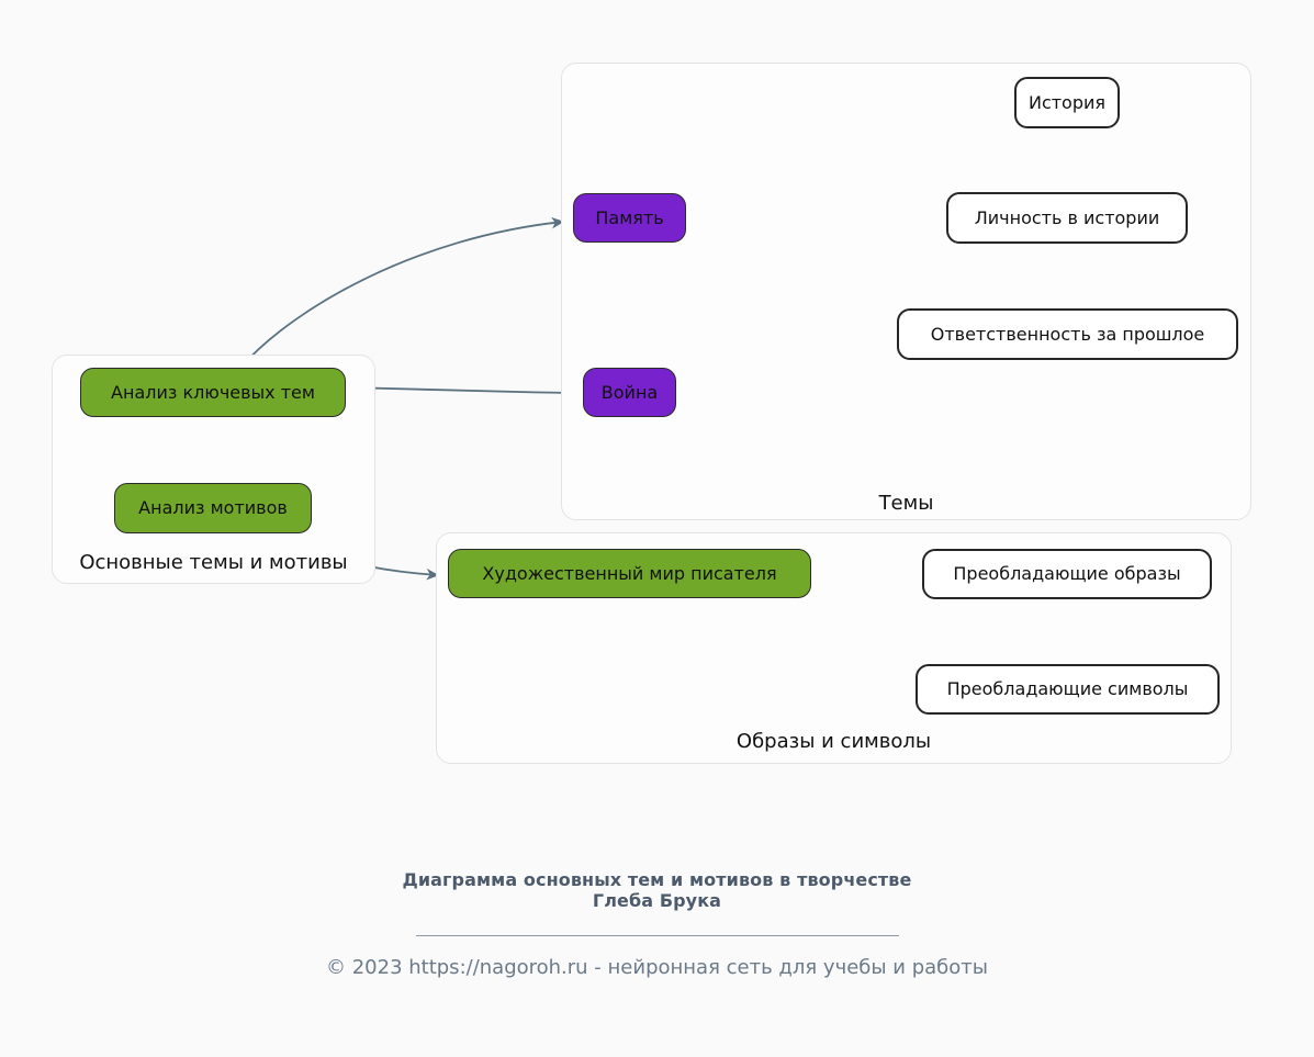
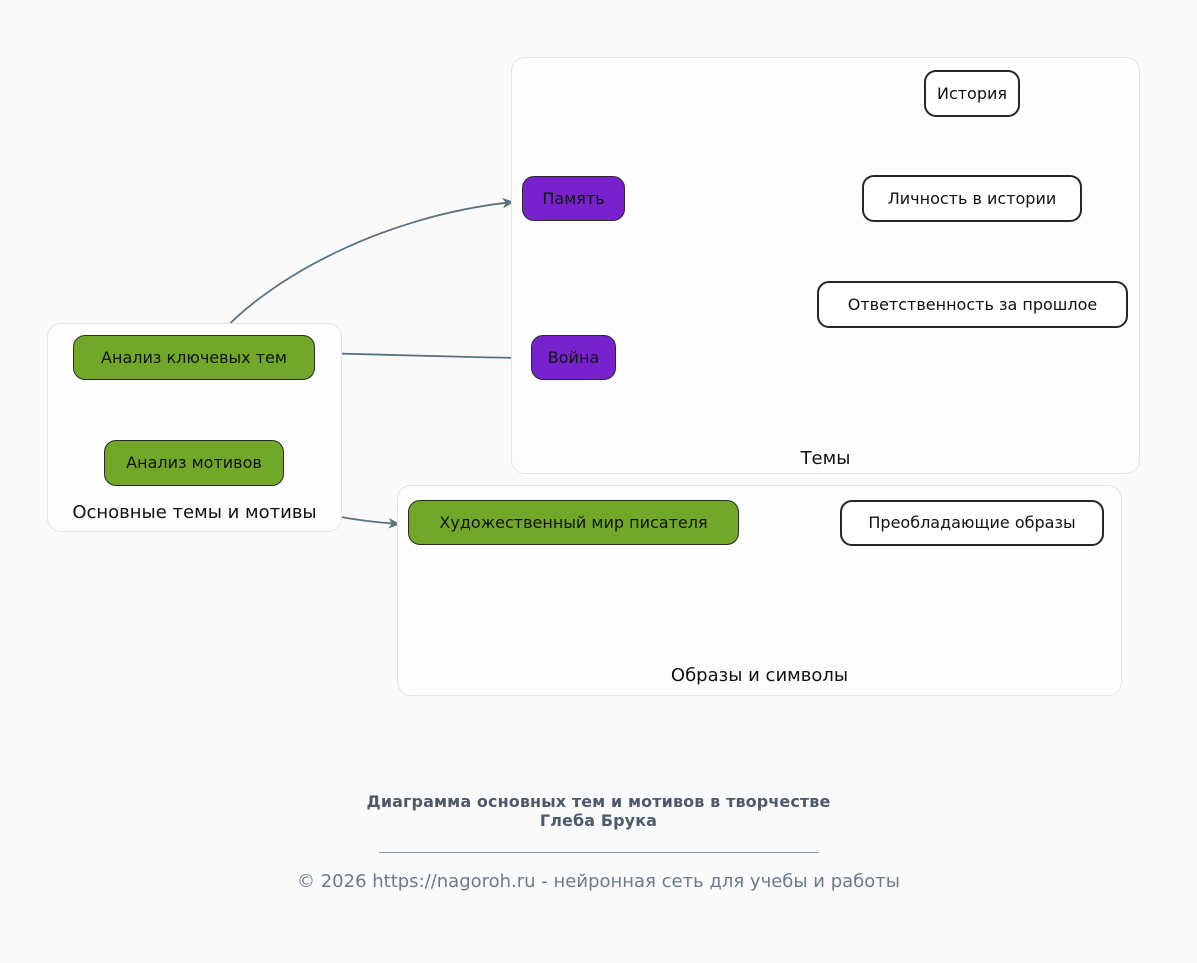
  Основные темы и мотивы
  Темы
  Образы и символы
  Анализ ключевых тем
  Анализ мотивов
  Память
  Война
  История
  Личность в истории
  Ответственность за прошлое
  Художественный мир писателя
  Преобладающие образы
- Преобладающие символы
  Диаграмма основных тем и мотивов в творчестве
  Глеба Брука
- © 2023 https://nagoroh.ru - нейронная сеть для учебы и работы
+ © 2026 https://nagoroh.ru - нейронная сеть для учебы и работы
